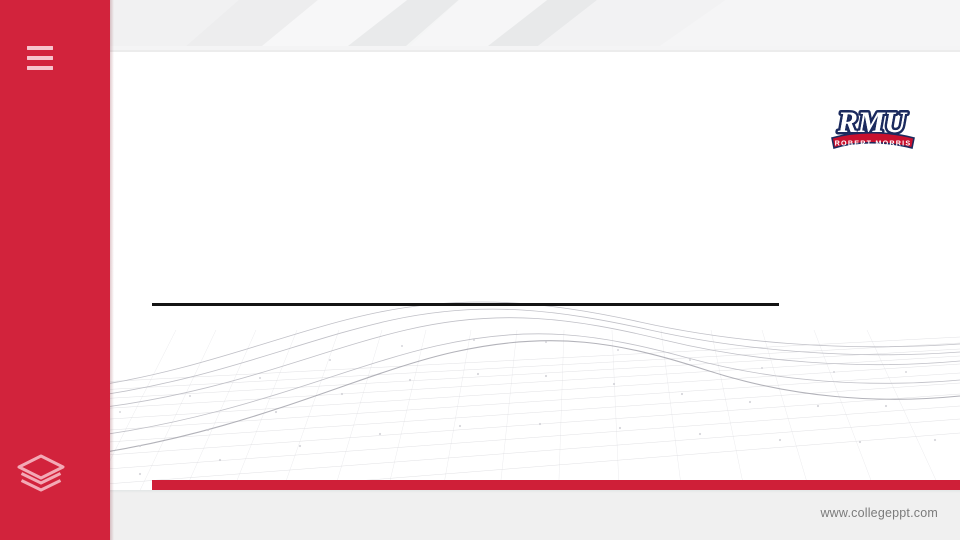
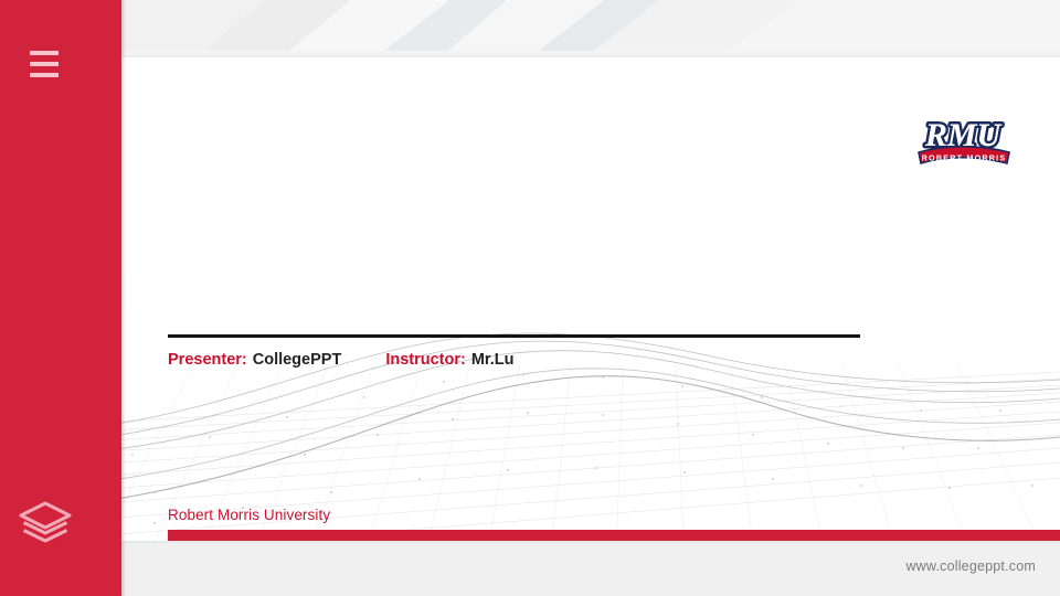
  RMU
  ROBERT MORRIS
+ Presenter:
+ CollegePPT
+ Instructor:
+ Mr.Lu
+ Robert Morris University
  www.collegeppt.com
